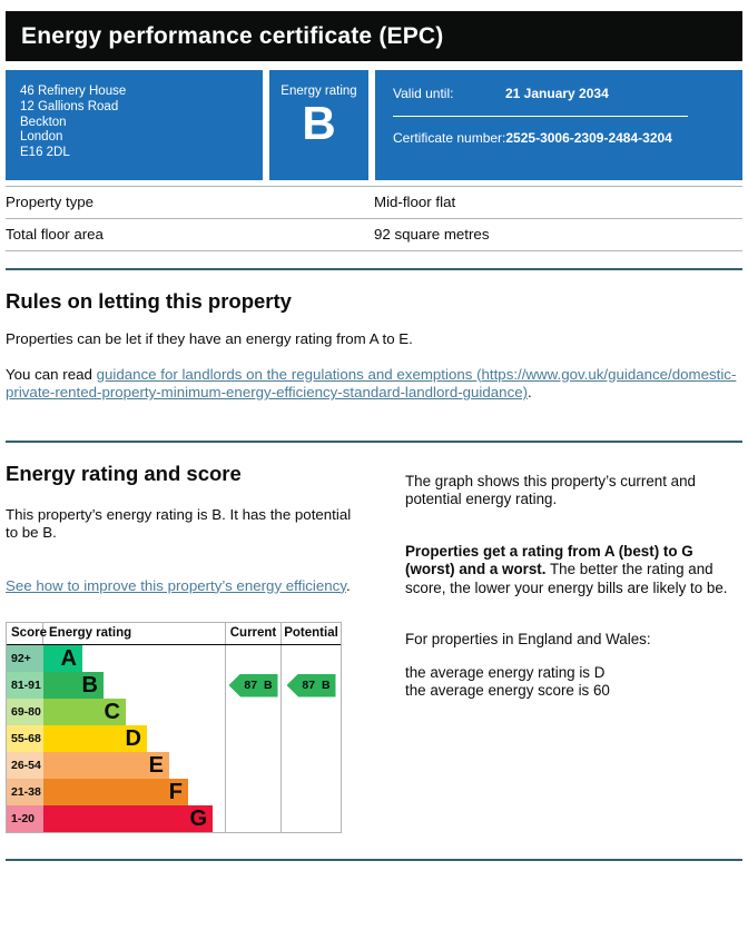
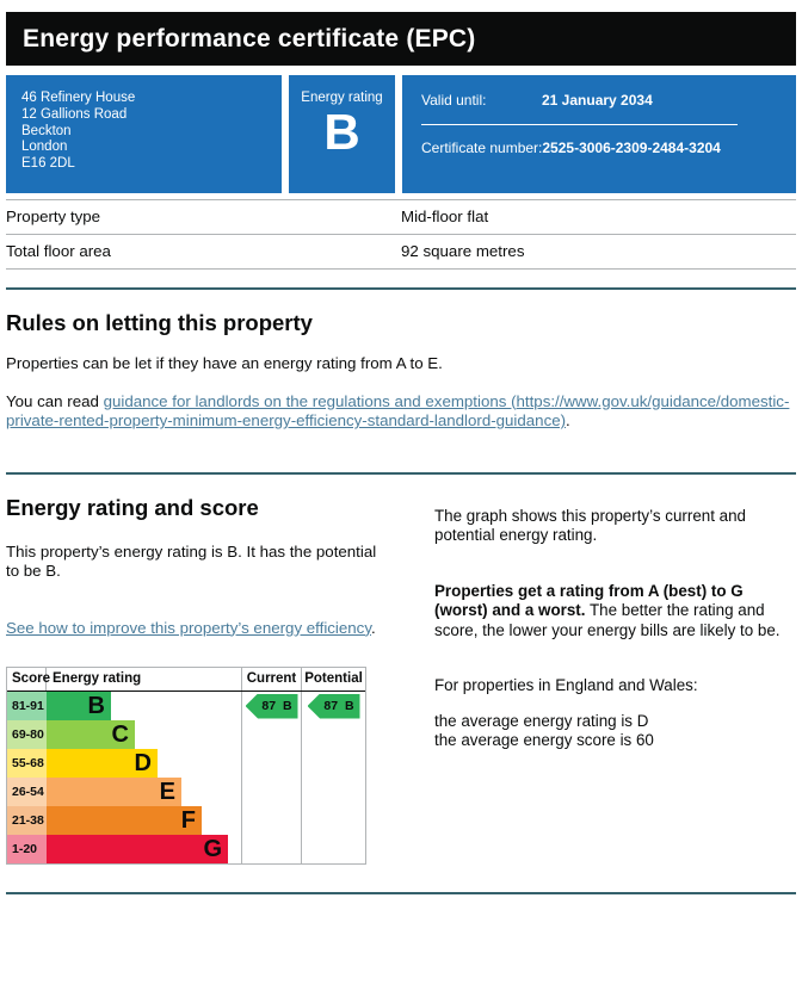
  Energy performance certificate (EPC)
  46 Refinery House
  12 Gallions Road
  Beckton
  London
  E16 2DL
  Energy rating
  B
  Valid until:
  21 January 2034
  Certificate number:
  2525-3006-2309-2484-3204
  Property type
  Mid-floor flat
  Total floor area
  92 square metres
  Rules on letting this property
  Properties can be let if they have an energy rating from A to E.
  You can read guidance for landlords on the regulations and exemptions (https://www.gov.uk/guidance/domestic-private-rented-property-minimum-energy-efficiency-standard-landlord-guidance).
  Energy rating and score
  This property’s energy rating is B. It has the potential to be B.
  See how to improve this property’s energy efficiency.
  Score
  Energy rating
  Current
  Potential
- 92+
- A
  81-91
  B
  87
  B
  87
  B
  69-80
  C
  55-68
  D
  26-54
  E
  21-38
  F
  1-20
  G
  The graph shows this property’s current and potential energy rating.
  Properties get a rating from A (best) to G (worst) and a worst. The better the rating and score, the lower your energy bills are likely to be.
  For properties in England and Wales:
  the average energy rating is D
  the average energy score is 60
